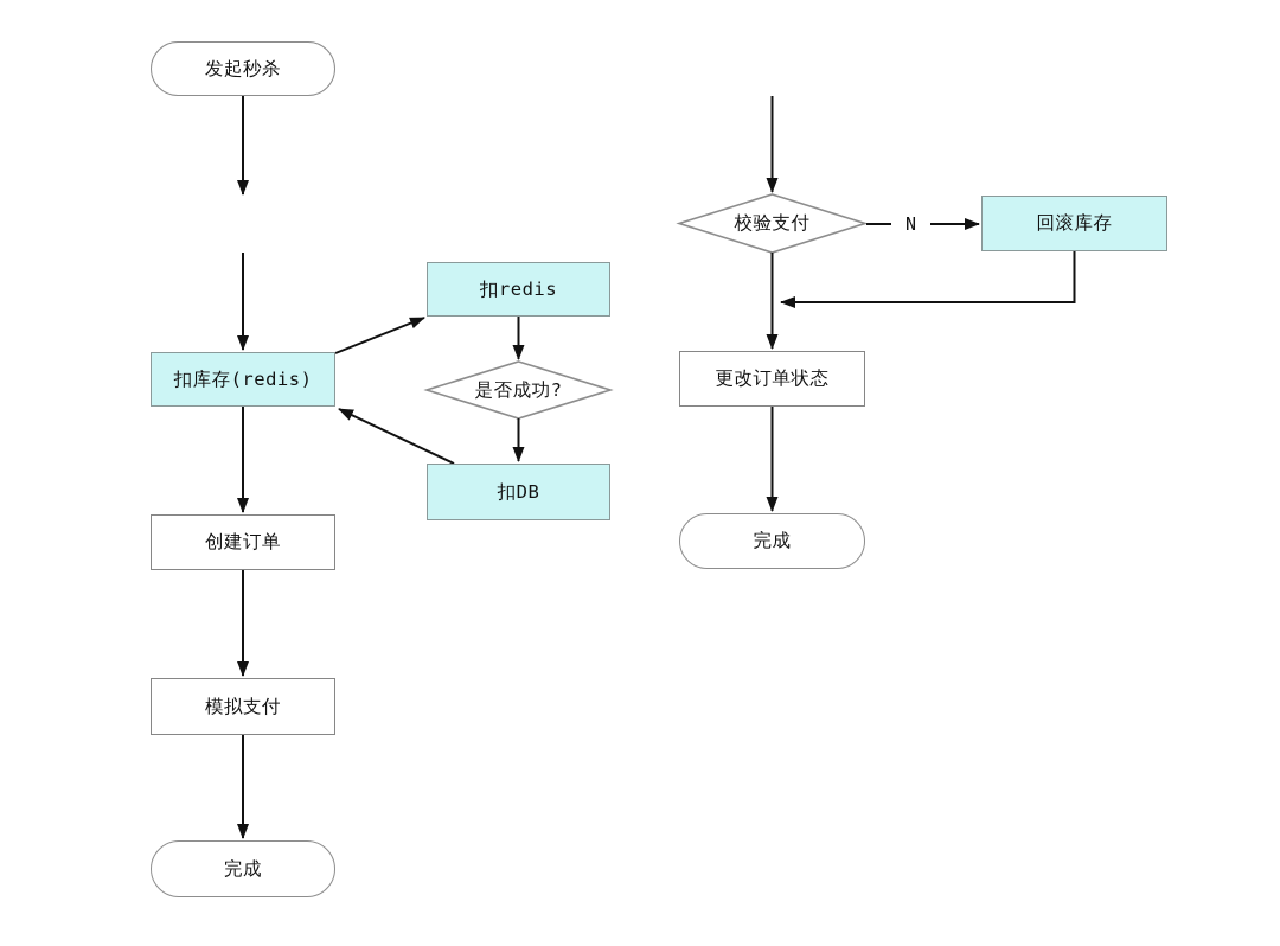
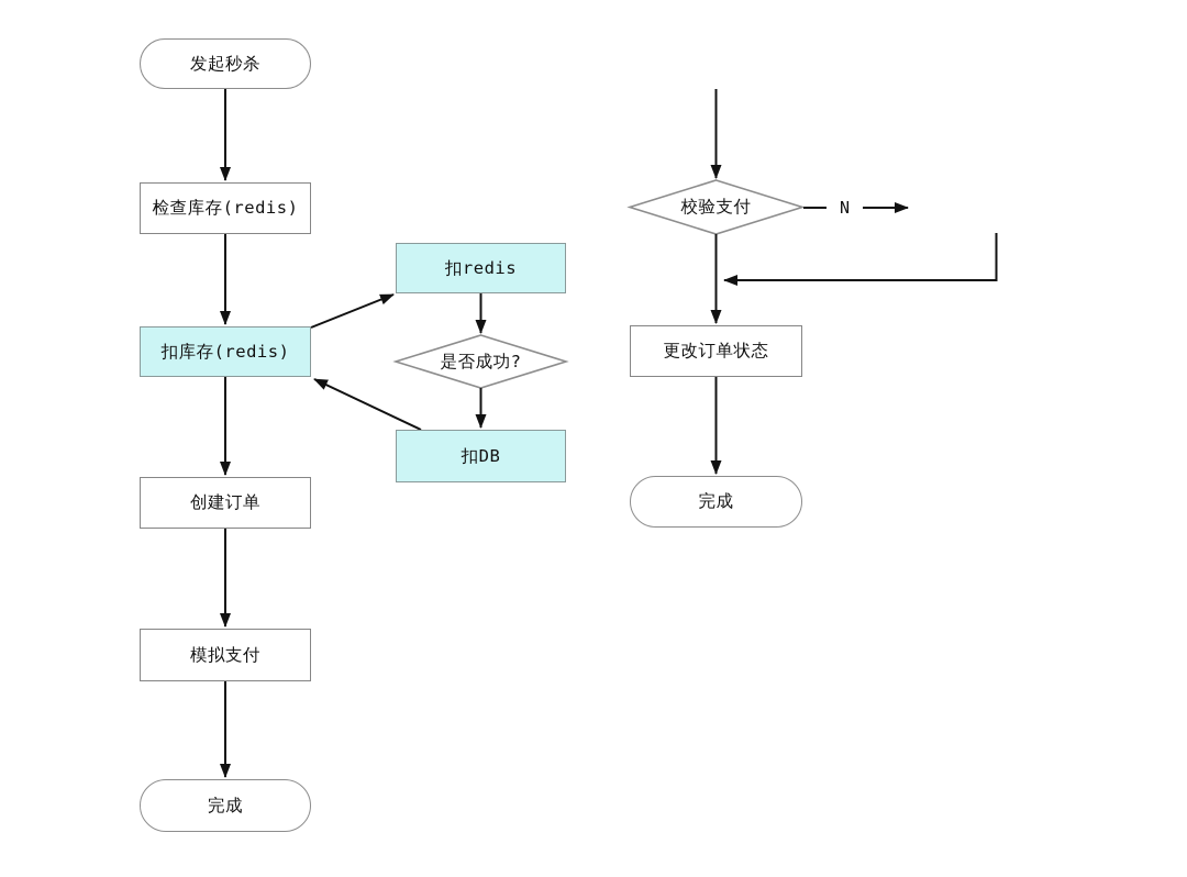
  发起秒杀
+ 检查库存(redis)
  扣库存(redis)
  扣redis
  是否成功?
  扣DB
  创建订单
  模拟支付
  完成
  校验支付
- 回滚库存
  更改订单状态
  完成
  N
